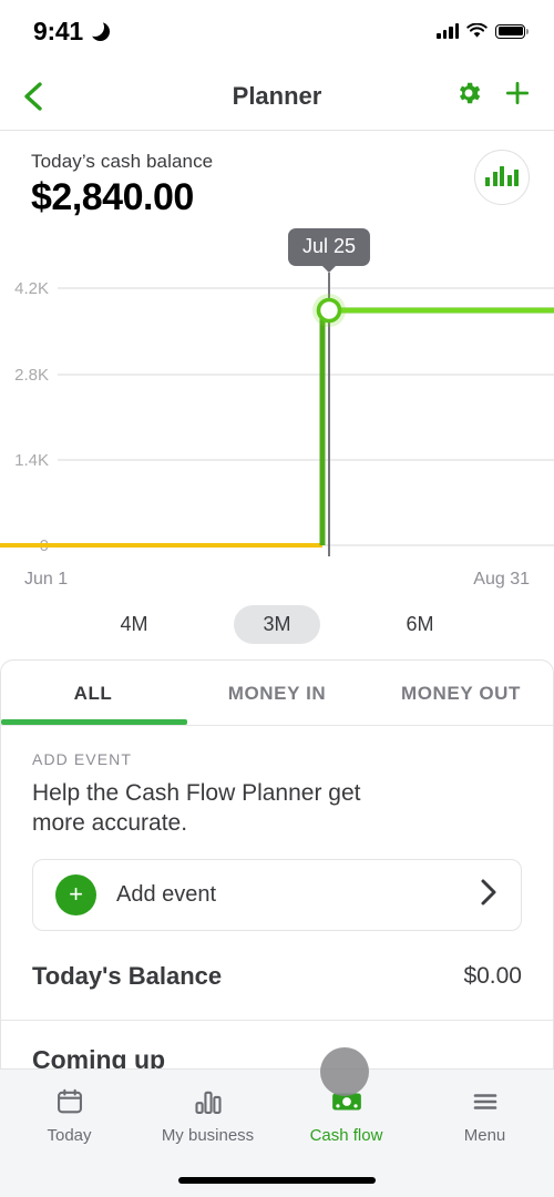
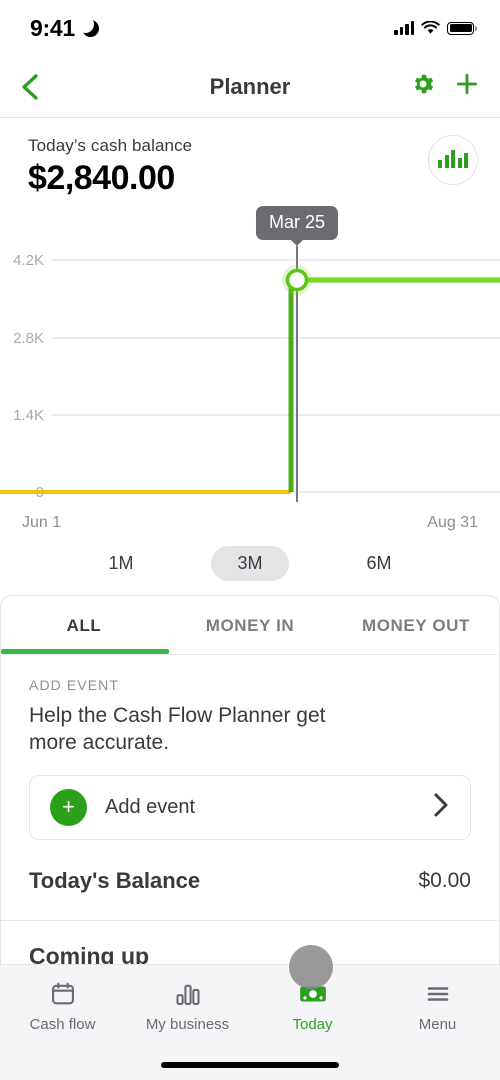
  9:41
  Planner
  Today’s cash balance
  $2,840.00
  4.2K
  2.8K
  1.4K
- Jul 25
+ Mar 25
  Jun 1
  Aug 31
- 4M
+ 1M
  3M
  6M
  ALL
  MONEY IN
  MONEY OUT
  ADD EVENT
  Help the Cash Flow Planner get more accurate.
  +
  Add event
  Today's Balance
  $0.00
  Coming up
- Today
+ Cash flow
  My business
- Cash flow
+ Today
  Menu
